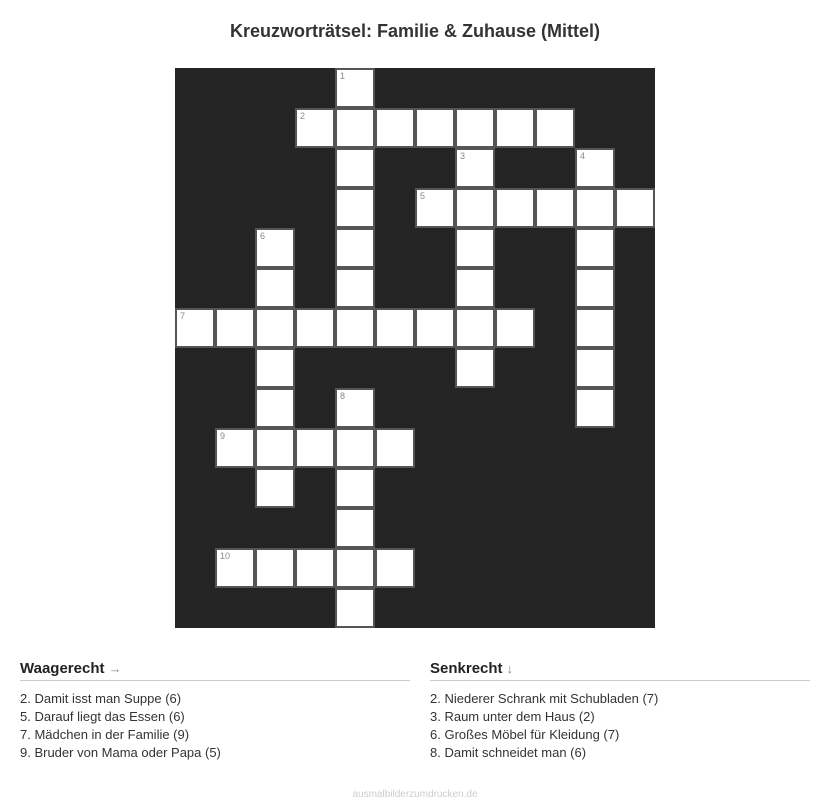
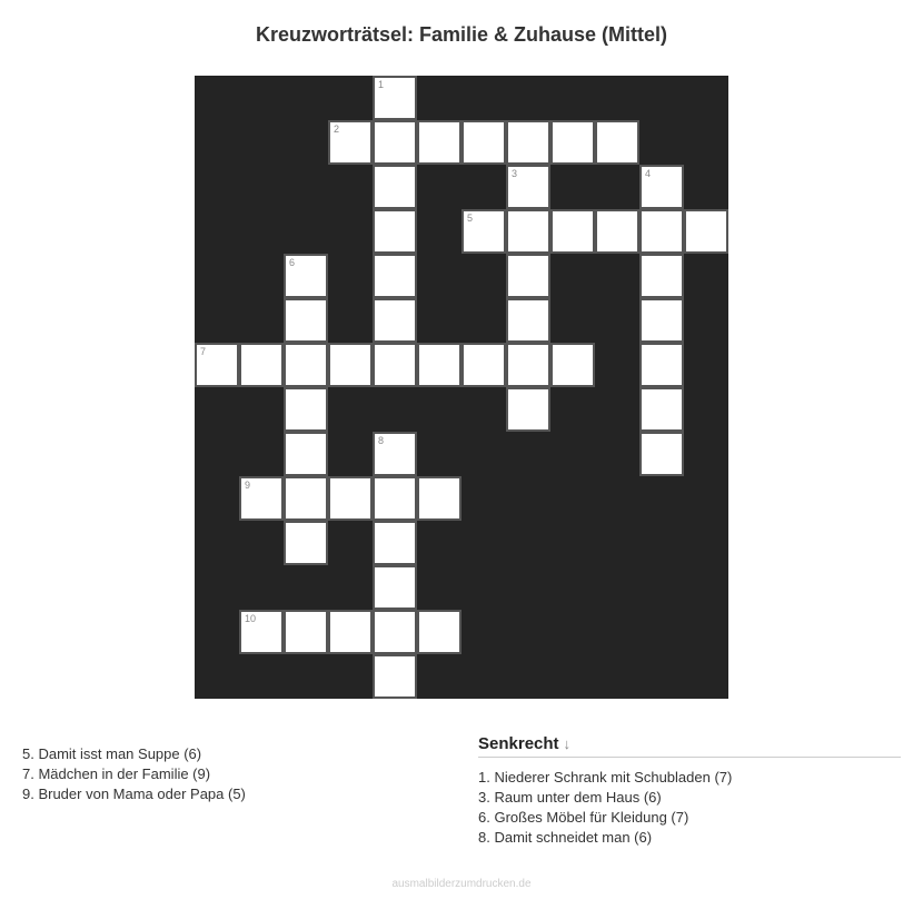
  Kreuzworträtsel: Familie & Zuhause (Mittel)
  1
  2
  3
  4
  5
  6
  7
  8
  9
  10
- Waagerecht →
- 2. Damit isst man Suppe (6)
+ 5. Damit isst man Suppe (6)
- 5. Darauf liegt das Essen (6)
  7. Mädchen in der Familie (9)
  9. Bruder von Mama oder Papa (5)
  Senkrecht ↓
- 2. Niederer Schrank mit Schubladen (7)
+ 1. Niederer Schrank mit Schubladen (7)
- 3. Raum unter dem Haus (2)
+ 3. Raum unter dem Haus (6)
  6. Großes Möbel für Kleidung (7)
  8. Damit schneidet man (6)
  ausmalbilderzumdrucken.de
